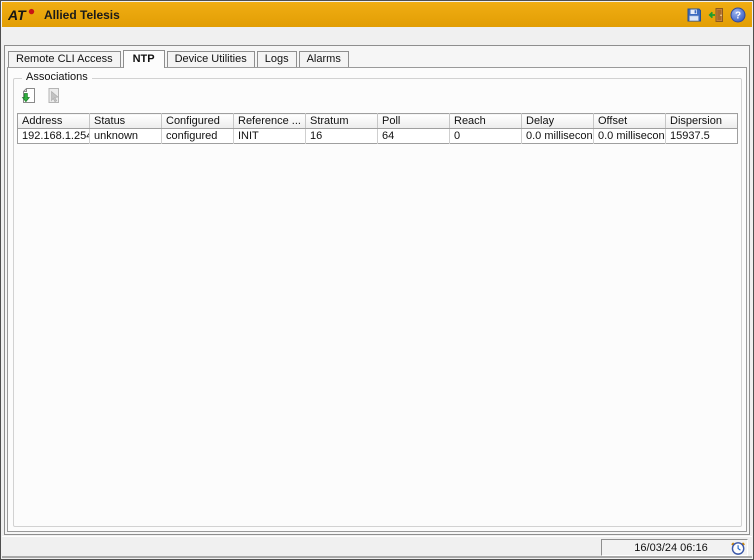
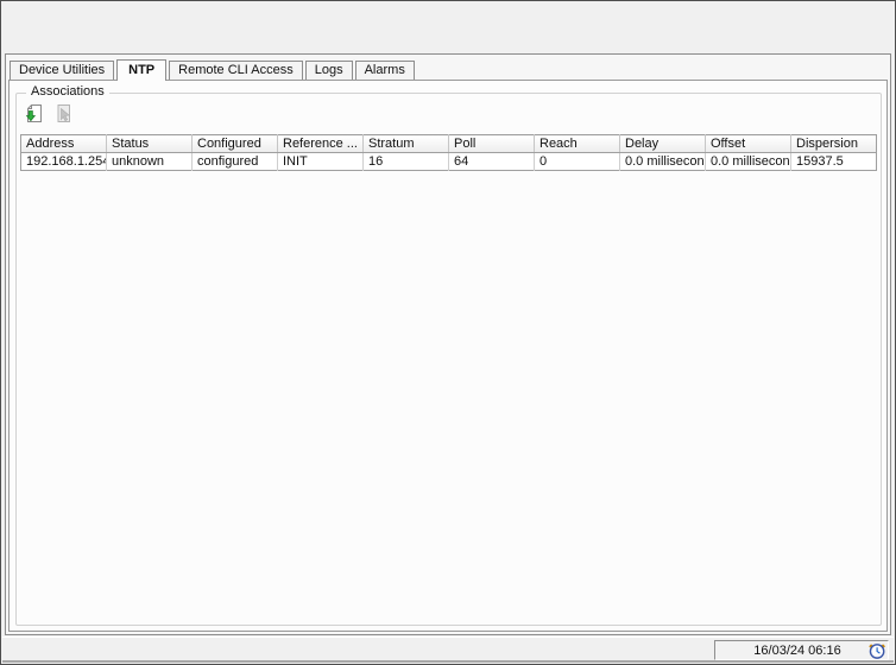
- AT
- Allied Telesis
- ?
- Remote CLI Access
+ Device Utilities
  NTP
- Device Utilities
+ Remote CLI Access
  Logs
  Alarms
  Associations
  Address	Status	Configured	Reference ...	Stratum	Poll	Reach	Delay	Offset	Dispersion
  192.168.1.25	unknown	configured	INIT	16	64	0	0.0 millisecon	0.0 millisecon	15937.5
  16/03/24 06:16
